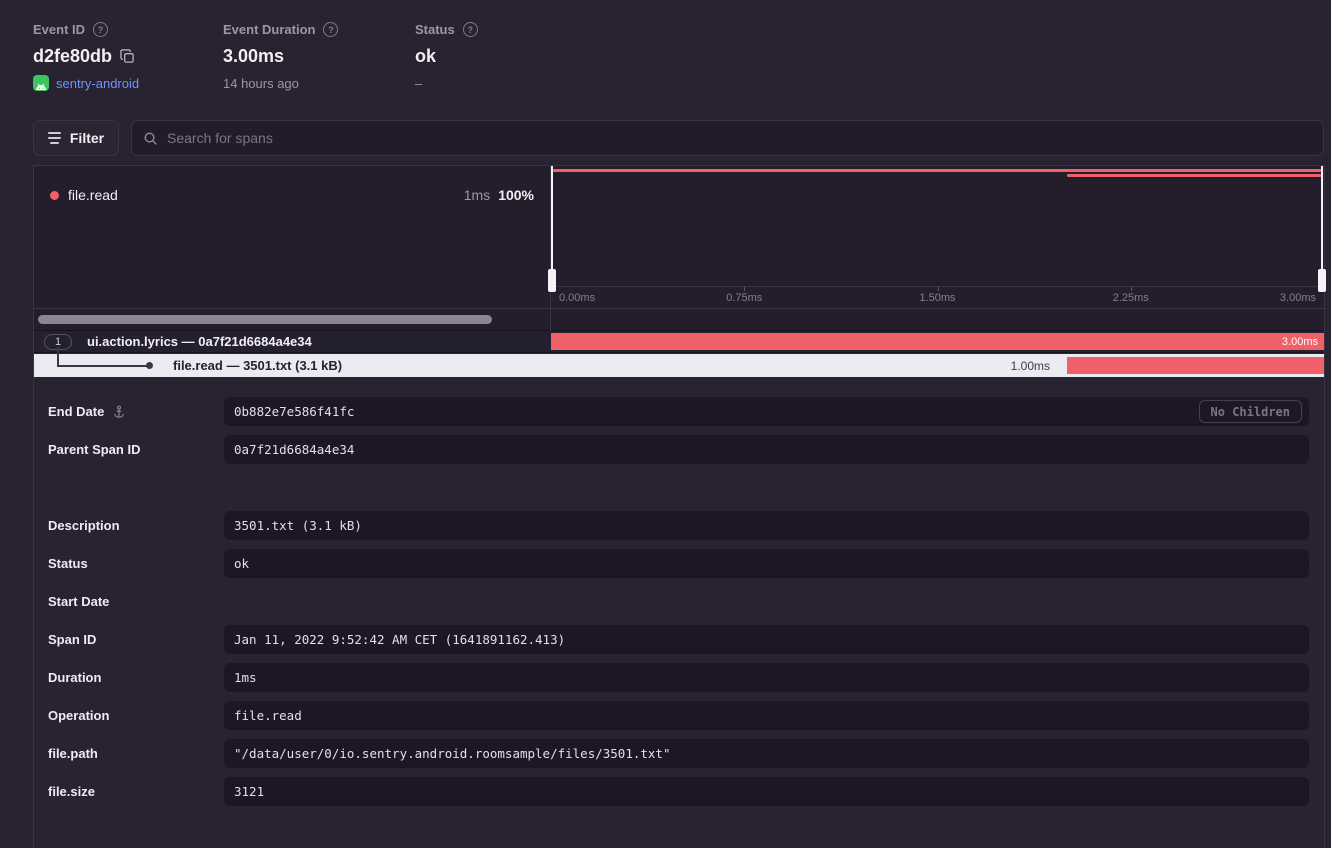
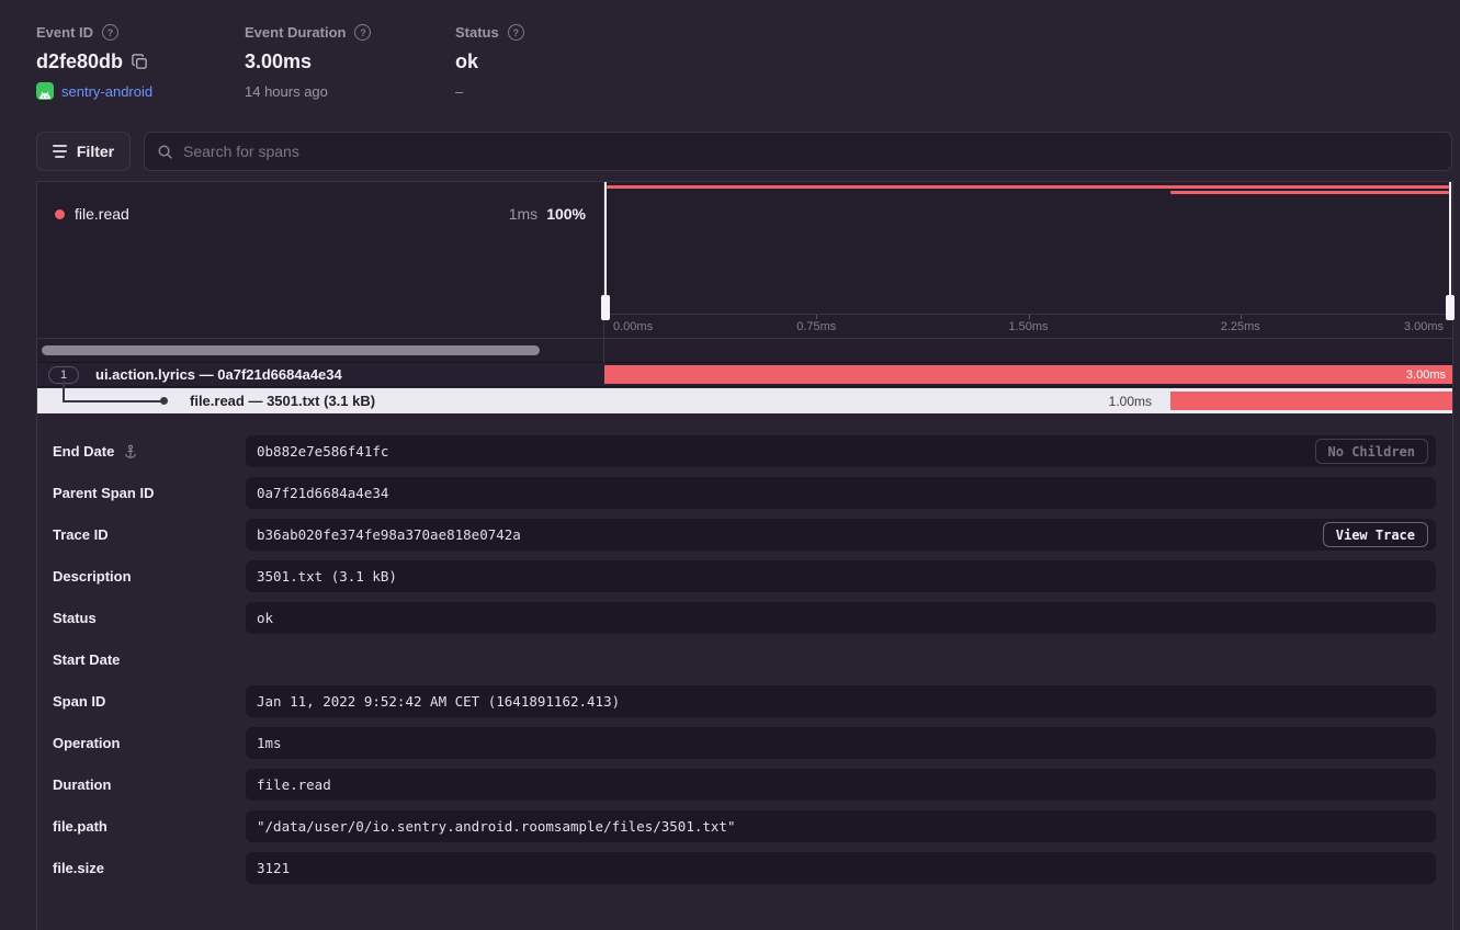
  Event ID
  ?
  d2fe80db
  sentry-android
  Event Duration
  ?
  3.00ms
  14 hours ago
  Status
  ?
  ok
  –
  Filter
  Search for spans
  file.read
  1ms
  100%
  0.00ms
  0.75ms
  1.50ms
  2.25ms
  3.00ms
  1
  ui.action.lyrics — 0a7f21d6684a4e34
  3.00ms
  file.read — 3501.txt (3.1 kB)
  1.00ms
  End Date
  0b882e7e586f41fc
  No Children
  Parent Span ID
  0a7f21d6684a4e34
+ Trace ID
+ b36ab020fe374fe98a370ae818e0742a
+ View Trace
  Description
  3501.txt (3.1 kB)
  Status
  ok
  Start Date
  Span ID
  Jan 11, 2022 9:52:42 AM CET (1641891162.413)
- Duration
+ Operation
  1ms
- Operation
+ Duration
  file.read
  file.path
  "/data/user/0/io.sentry.android.roomsample/files/3501.txt"
  file.size
  3121
